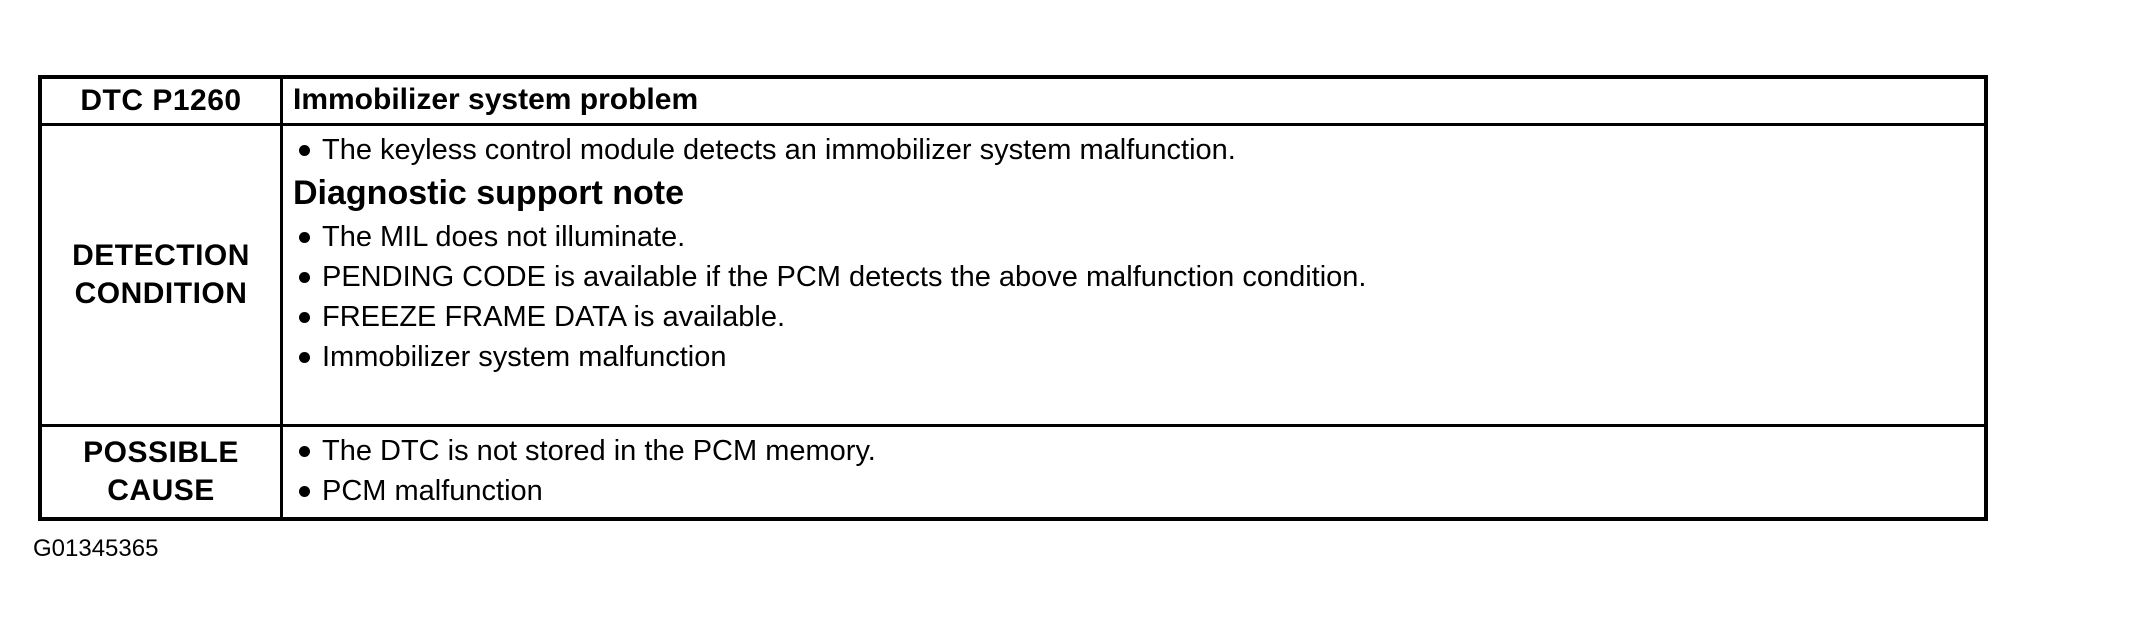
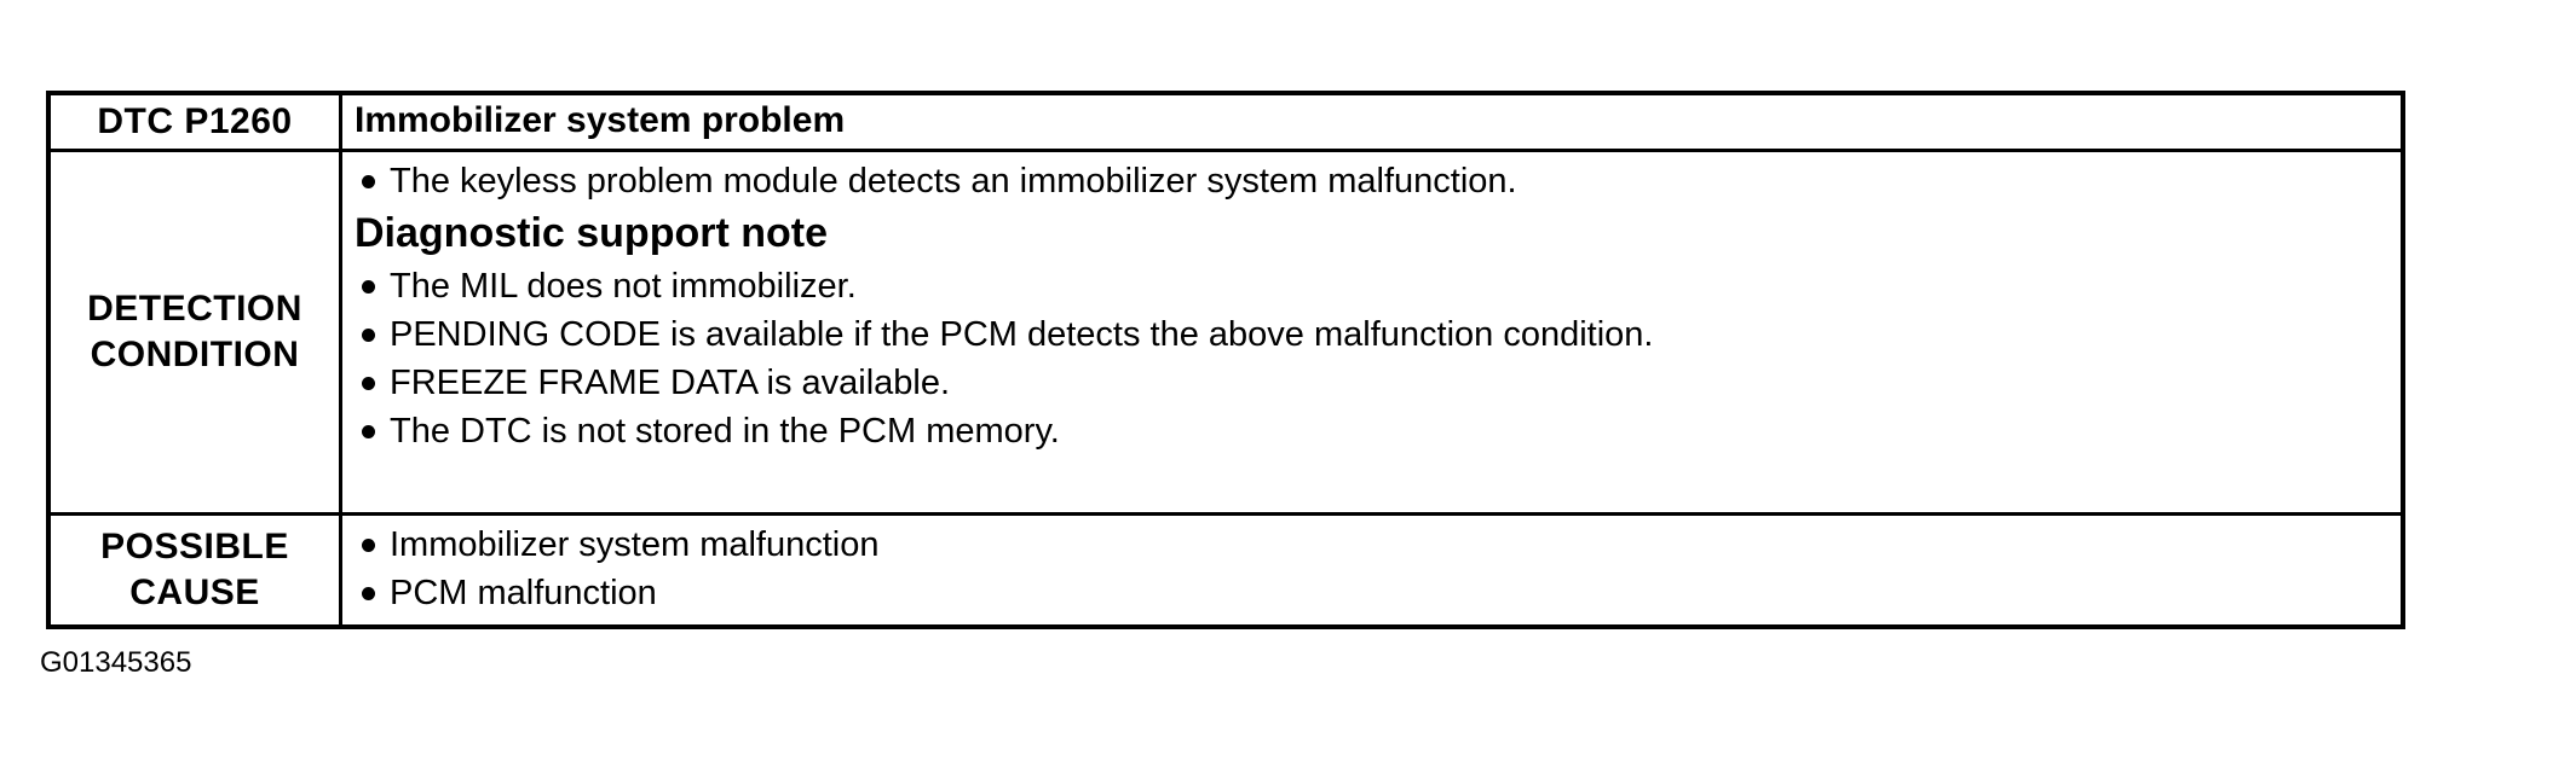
  DTC P1260
  Immobilizer system problem
  DETECTION CONDITION
- The keyless control module detects an immobilizer system malfunction.
+ The keyless problem module detects an immobilizer system malfunction.
  Diagnostic support note
- The MIL does not illuminate.
+ The MIL does not immobilizer.
  PENDING CODE is available if the PCM detects the above malfunction condition.
  FREEZE FRAME DATA is available.
- Immobilizer system malfunction
+ The DTC is not stored in the PCM memory.
  POSSIBLE CAUSE
- The DTC is not stored in the PCM memory.
+ Immobilizer system malfunction
  PCM malfunction
  G01345365
